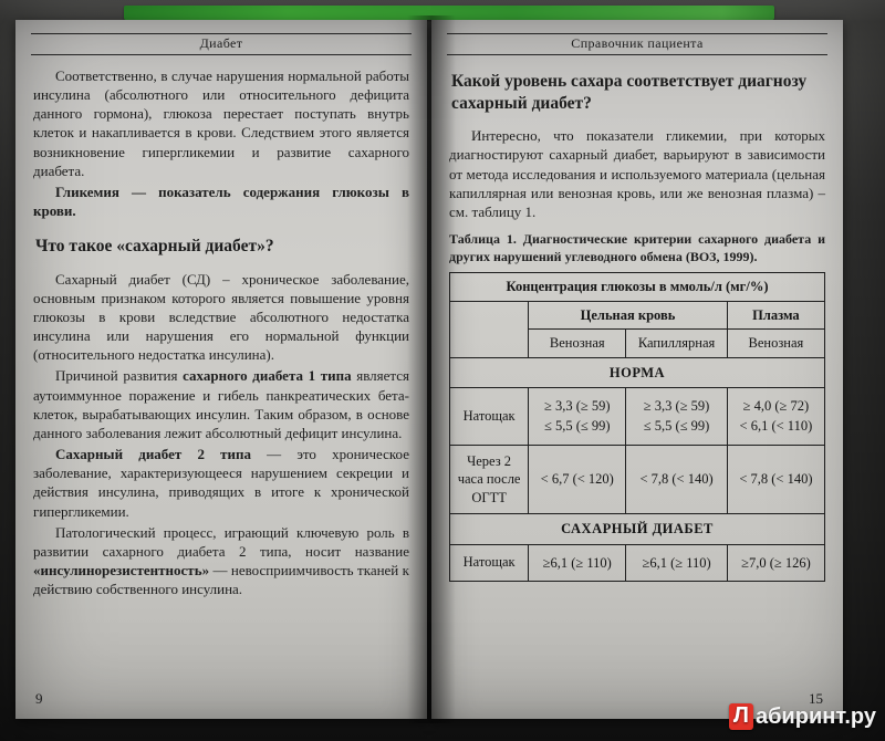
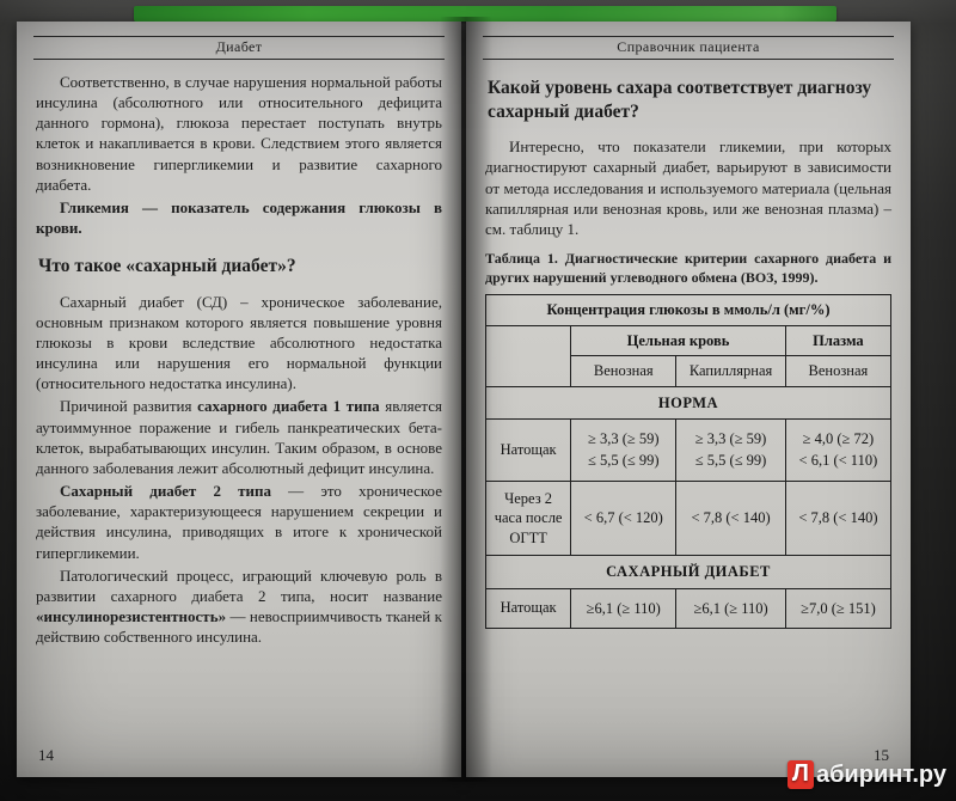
  Диабет
  Соответственно, в случае нарушения нормальной работы инсулина (абсолютного или относительного дефицит данного гормона), глюкоза перестает поступать внутр клеток и накапливается в крови. Следствием этого является возникновение гипергликемии и развитие сахарного диабета.
  Гликемия — показатель содержания глюкозы в крови.
  Что такое «сахарный диабет»?
  Сахарный диабет (СД) – хроническое заболевание основным признаком которого является повышение уровня глюкозы в крови вследствие абсолютного недостатк инсулина или нарушения его нормальной функции (относительного недостатка инсулина).
  Причиной развития сахарного диабета 1 типа является аутоиммунное поражение и гибель панкреатических бетаклеток, вырабатывающих инсулин. Таким образом, в основ данного заболевания лежит абсолютный дефицит инсулина.
  Сахарный диабет 2 типа — это хроническо заболевание, характеризующееся нарушением секреции и действия инсулина, приводящих в итоге к хронической гипергликемии.
  Патологический процесс, играющий ключевую роль в развитии сахарного диабета 2 типа, носит названи «инсулинорезистентность» — невосприимчивость тканей к действию собственного инсулина.
- 9
+ 14
  Справочник пациента
  Какой уровень сахара соответствует диагнозу ахарный диабет?
  Интересно, что показатели гликемии, при которых иагностируют сахарный диабет, варьируют в зависимости т метода исследования и используемого материала (цельная апиллярная или венозная кровь, или же венозная плазма) – м. таблицу 1.
  аблица 1. Диагностические критерии сахарного диабета и ругих нарушений углеводного обмена (ВОЗ, 1999).
  Концентрация глюкозы в ммоль/л (мг/%)
  	Цельная кровь	Плазма
  Венозная	Капиллярная	Венозная
  НОРМА
  Натощак	≥ 3,3 (≥ 59) ≤ 5,5 (≤ 99)	≥ 3,3 (≥ 59) ≤ 5,5 (≤ 99)	≥ 4,0 (≥ 72) < 6,1 (< 110)
  Через 2 часа после ОГТТ	< 6,7 (< 120)	< 7,8 (< 140)	< 7,8 (< 140)
  САХАРНЫЙ ДИАБЕТ
- Натощак	≥6,1 (≥ 110)	≥6,1 (≥ 110)	≥7,0 (≥ 126)
+ Натощак	≥6,1 (≥ 110)	≥6,1 (≥ 110)	≥7,0 (≥ 151)
  15
  Л
  абиринт.ру
